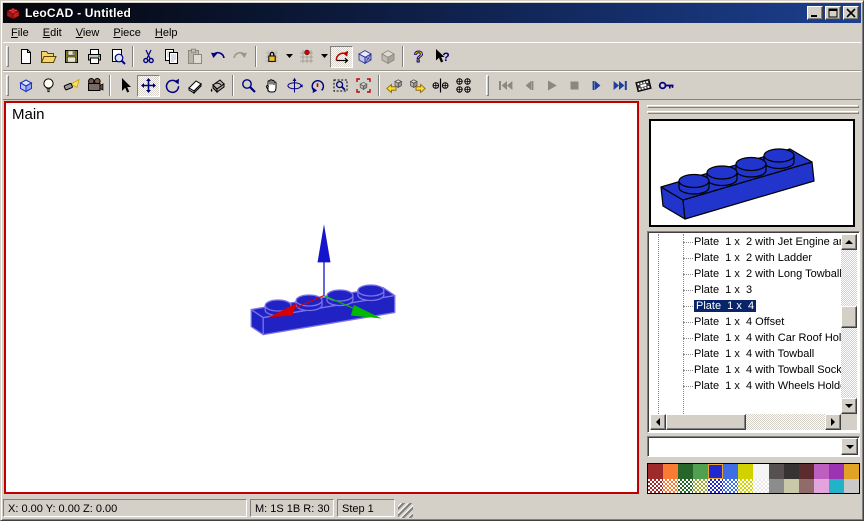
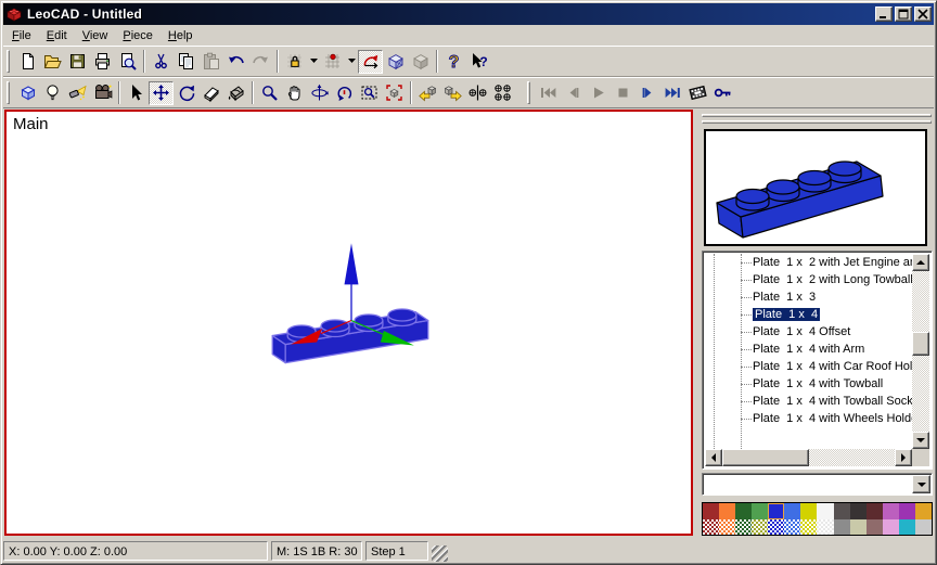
  LeoCAD - Untitled
  File
  Edit
  View
  Piece
  Help
  ?
  ?
  Main
  Plate 1 x 2 with Jet Engine a
- Plate 1 x 2 with Ladder
  Plate 1 x 2 with Long Towbal
  Plate 1 x 3
  Plate 1 x 4
  Plate 1 x 4 Offset
+ Plate 1 x 4 with Arm
  Plate 1 x 4 with Car Roof Ho
  Plate 1 x 4 with Towball
  Plate 1 x 4 with Towball Sock
  Plate 1 x 4 with Wheels Hold
  X: 0.00 Y: 0.00 Z: 0.00
  M: 1S 1B R: 30
  Step 1
